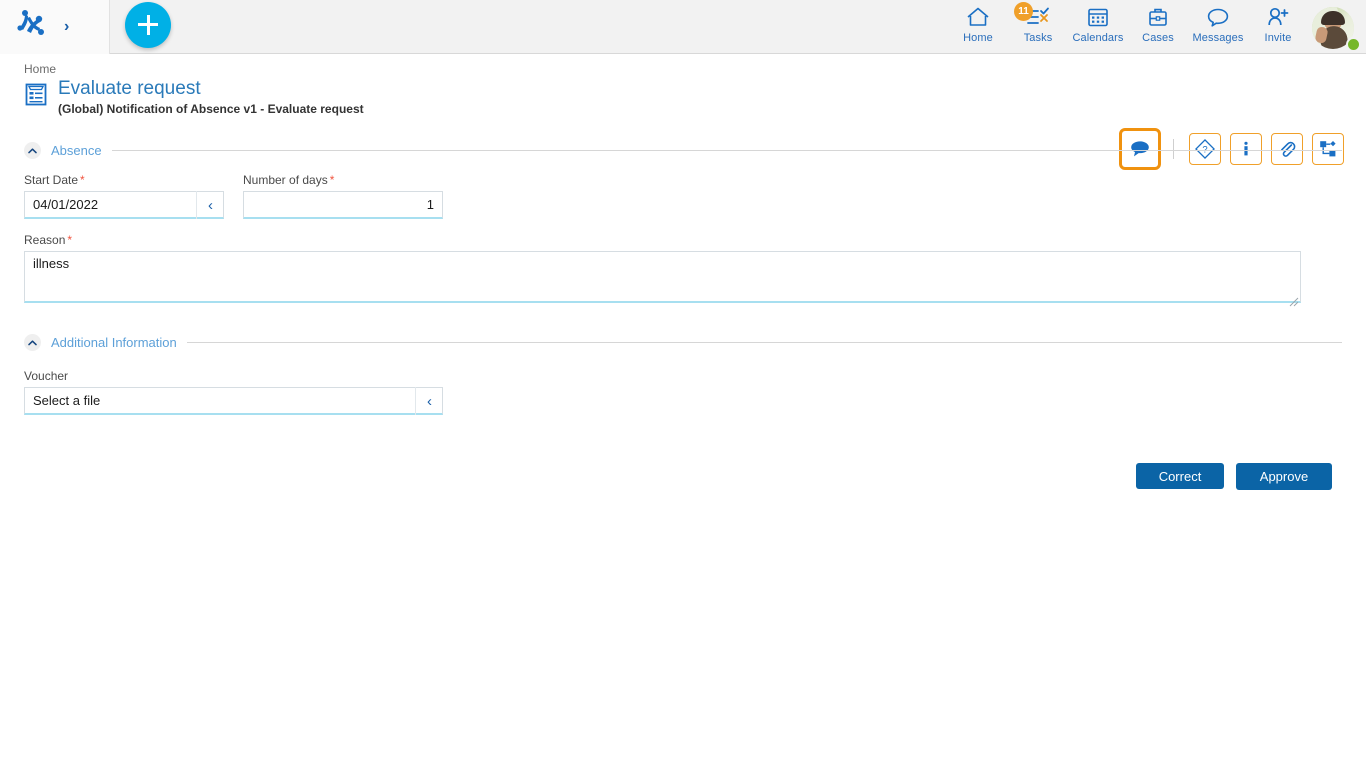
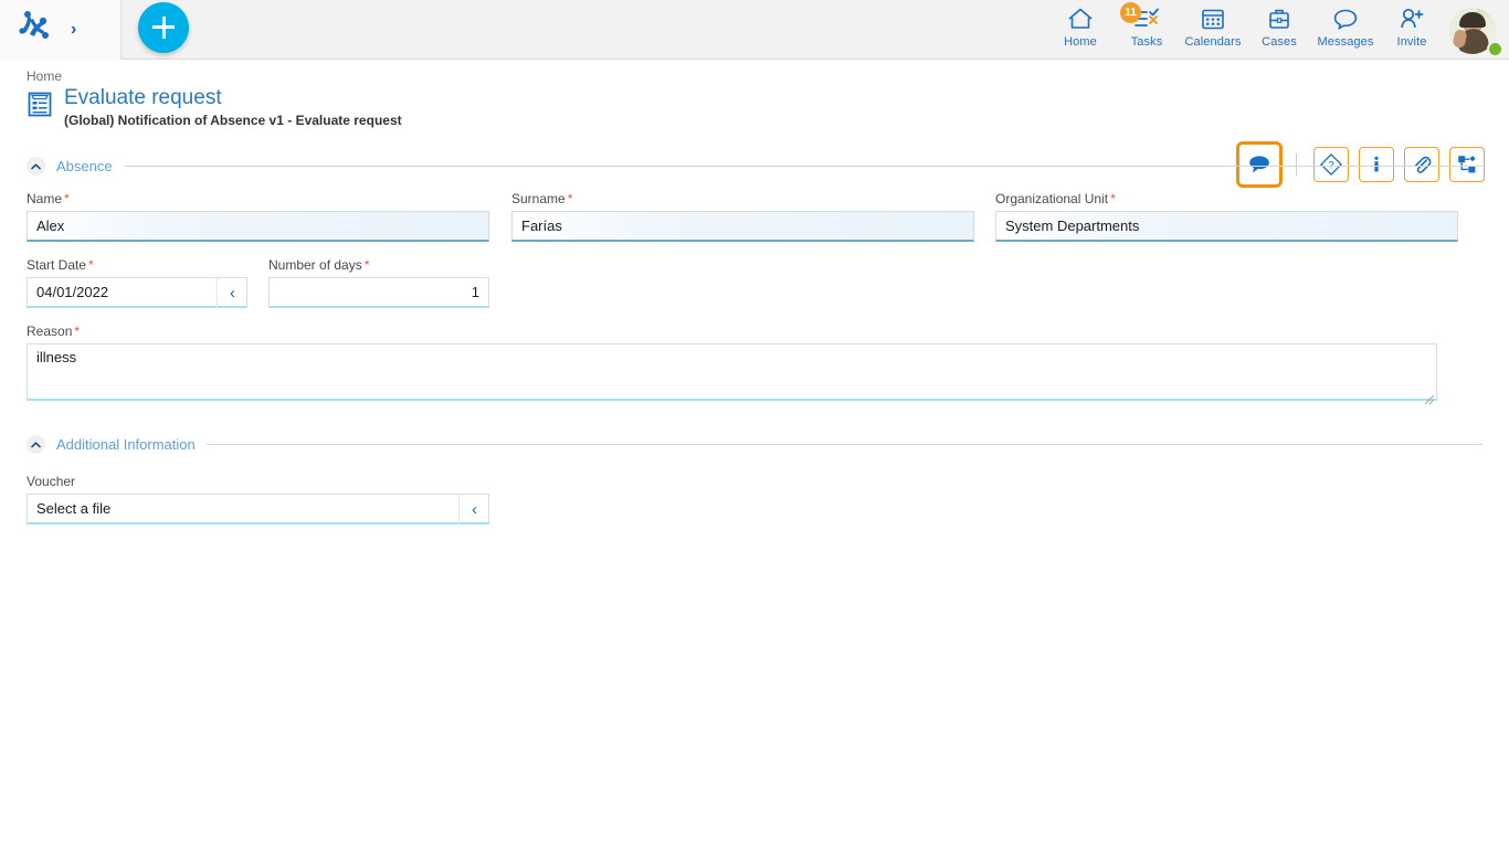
  ›
  Home
  11
  Tasks
  Calendars
  Cases
  Messages
  Invite
  Home
  Evaluate request
  (Global) Notification of Absence v1 - Evaluate request
  Absence
+ Name *
+ Alex
+ Surname *
+ Farías
+ Organizational Unit *
+ System Departments
  Start Date *
  04/01/2022
  ‹
  Number of days *
  1
  Reason *
  illness
  Additional Information
  Voucher
  Select a file
  ‹
- Correct
- Approve
